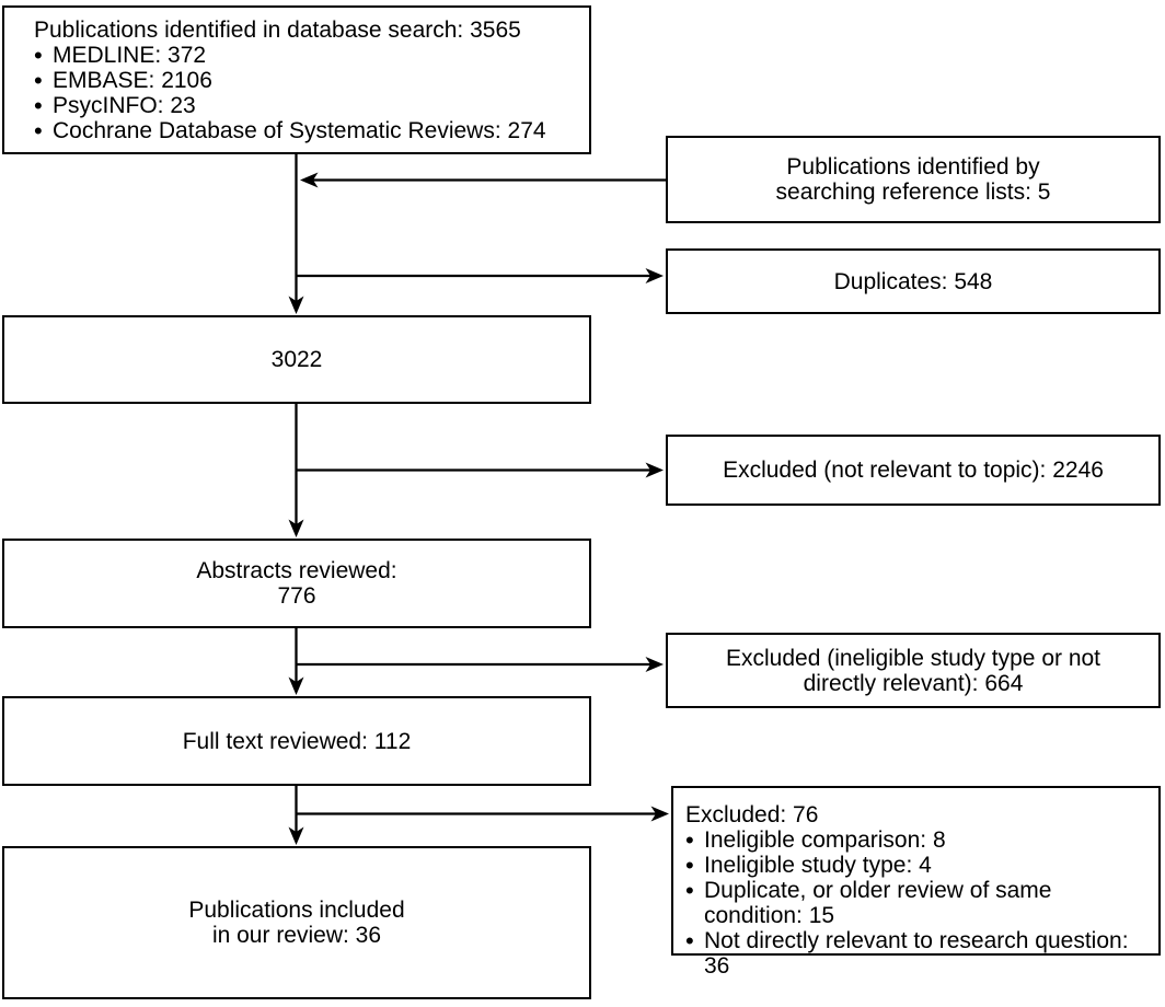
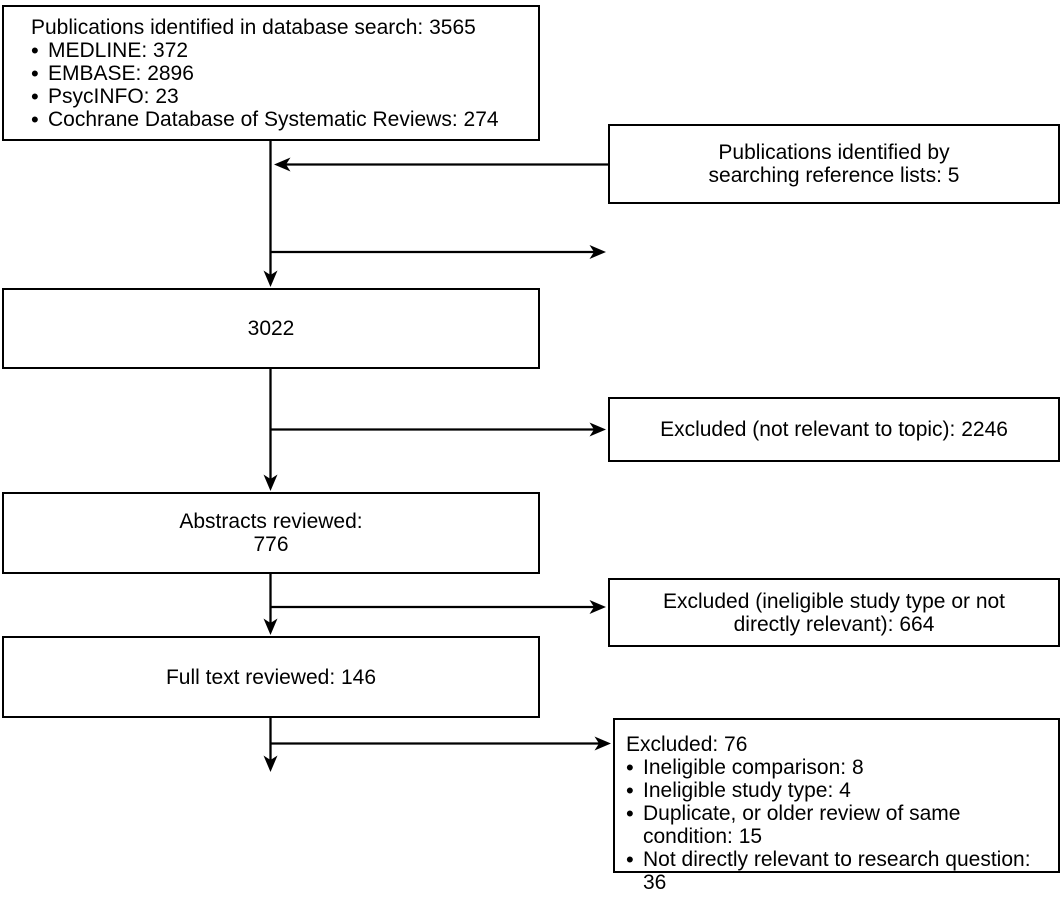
  Publications identified in database search: 3565
  •
  MEDLINE: 372
  •
- EMBASE: 2106
+ EMBASE: 2896
  •
  PsycINFO: 23
  •
  Cochrane Database of Systematic Reviews: 274
  Publications identified by
  searching reference lists: 5
- Duplicates: 548
  3022
  Excluded (not relevant to topic): 2246
  Abstracts reviewed:
  776
  Excluded (ineligible study type or not
  directly relevant): 664
- Full text reviewed: 112
+ Full text reviewed: 146
  Excluded: 76
  •
  Ineligible comparison: 8
  •
  Ineligible study type: 4
  •
  Duplicate, or older review of same condition: 15
  •
  Not directly relevant to research question: 36
- Publications included
- in our review: 36
